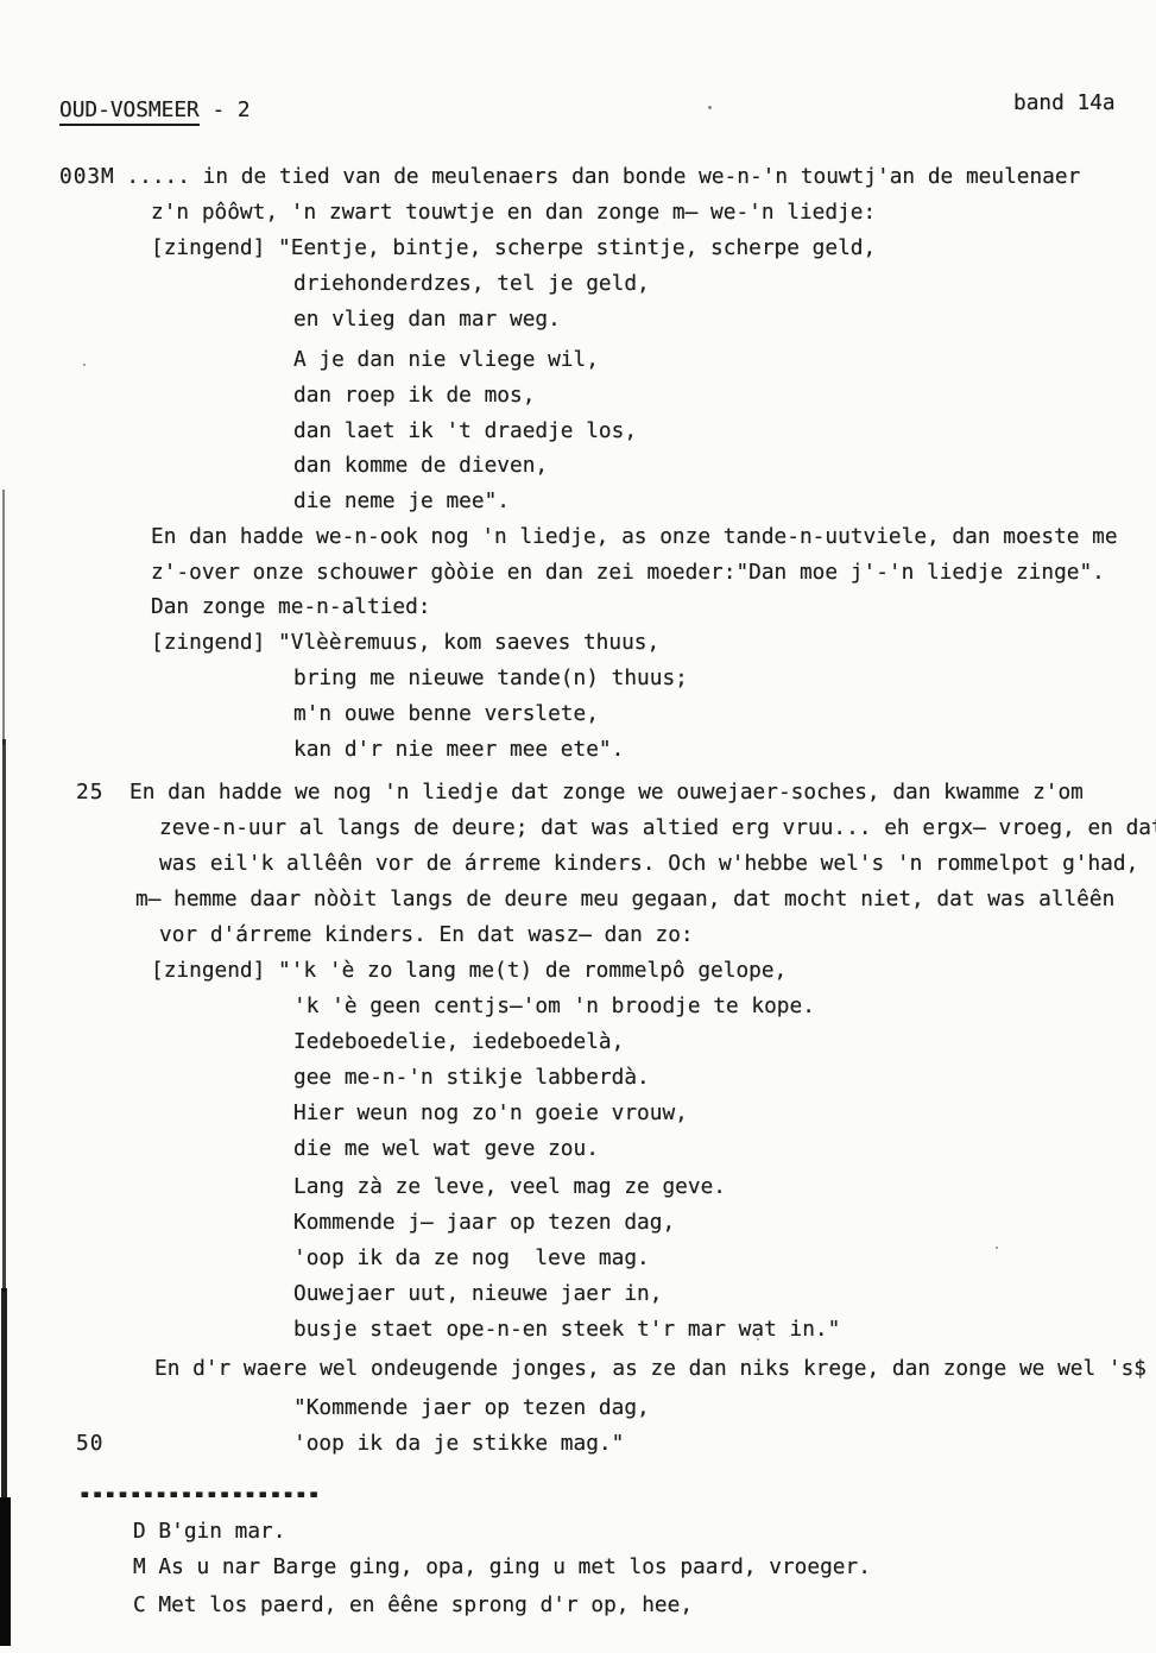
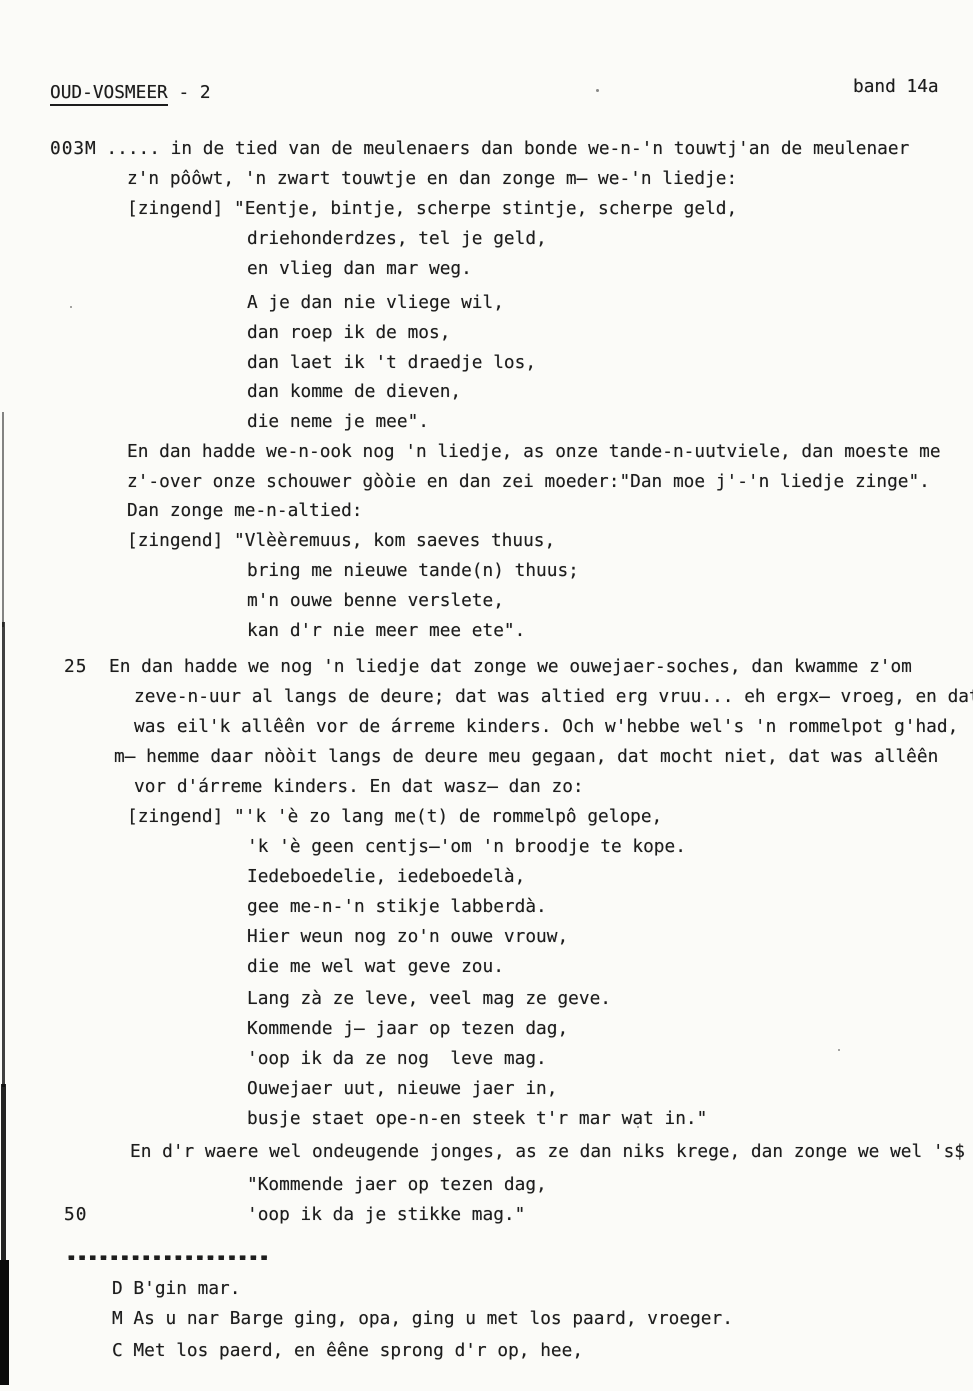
  OUD-VOSMEER - 2
  band 14a
  003
  25
  50
  M ..... in de tied van de meulenaers dan bonde we-n-'n touwtj'an de meulenaer
  z'n pôôwt, 'n zwart touwtje en dan zonge m̶ we-'n liedje:
  [zingend] "Eentje, bintje, scherpe stintje, scherpe geld,
  driehonderdzes, tel je geld,
  en vlieg dan mar weg.
  A je dan nie vliege wil,
  dan roep ik de mos,
  dan laet ik 't draedje los,
  dan komme de dieven,
  die neme je mee".
  En dan hadde we-n-ook nog 'n liedje, as onze tande-n-uutviele, dan moeste me
  z'-over onze schouwer gòòie en dan zei moeder:"Dan moe j'-'n liedje zinge".
  Dan zonge me-n-altied:
  [zingend] "Vlèèremuus, kom saeves thuus,
  bring me nieuwe tande(n) thuus;
  m'n ouwe benne verslete,
  kan d'r nie meer mee ete".
  En dan hadde we nog 'n liedje dat zonge we ouwejaer-soches, dan kwamme z'om
  zeve-n-uur al langs de deure; dat was altied erg vruu... eh ergx̶ vroeg, en da
  was eil'k allêên vor de árreme kinders. Och w'hebbe wel's 'n rommelpot g'had,
  m̶ hemme daar nòòit langs de deure meu gegaan, dat mocht niet, dat was allêên
  vor d'árreme kinders. En dat wasz̶ dan zo:
  [zingend] "'k 'è zo lang me(t) de rommelpô gelope,
  'k 'è geen centjs̶'om 'n broodje te kope.
  Iedeboedelie, iedeboedelà,
  gee me-n-'n stikje labberdà.
- Hier weun nog zo'n goeie vrouw,
+ Hier weun nog zo'n ouwe vrouw,
  die me wel wat geve zou.
  Lang zà ze leve, veel mag ze geve.
  Kommende j̶ jaar op tezen dag,
  'oop ik da ze nog leve mag.
  Ouwejaer uut, nieuwe jaer in,
  busje staet ope-n-en steek t'r mar wat in."
  En d'r waere wel ondeugende jonges, as ze dan niks krege, dan zonge we wel 's$
  "Kommende jaer op tezen dag,
  'oop ik da je stikke mag."
  -------------------
  D B'gin mar.
  M As u nar Barge ging, opa, ging u met los paard, vroeger.
  C Met los paerd, en êêne sprong d'r op, hee,
